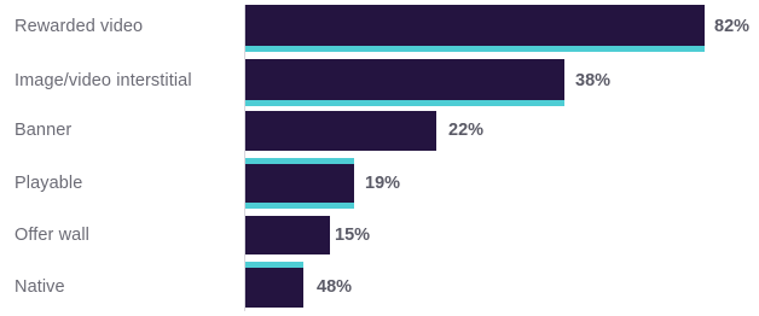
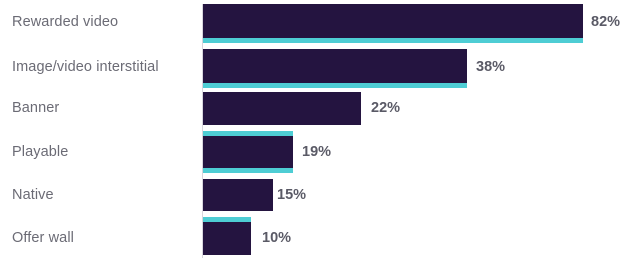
  Rewarded video
  82%
  Image/video interstitial
  38%
  Banner
  22%
  Playable
  19%
- Offer wall
+ Native
  15%
- Native
+ Offer wall
- 48%
+ 10%
